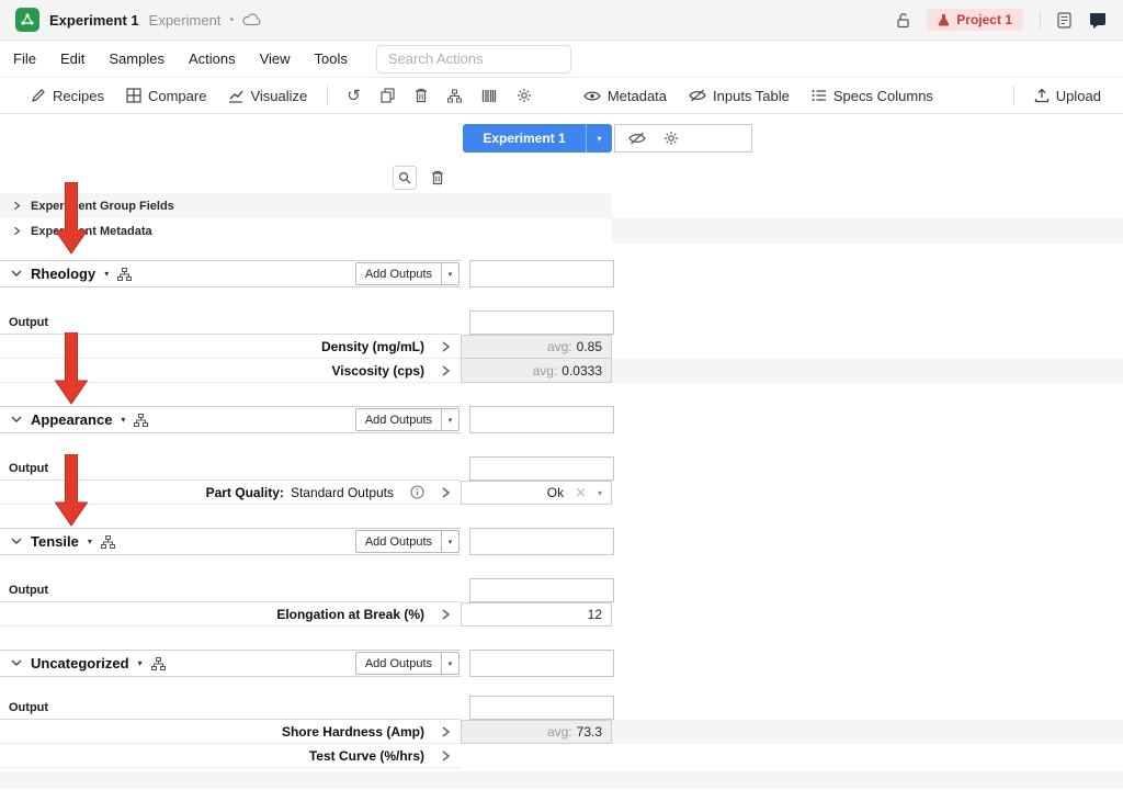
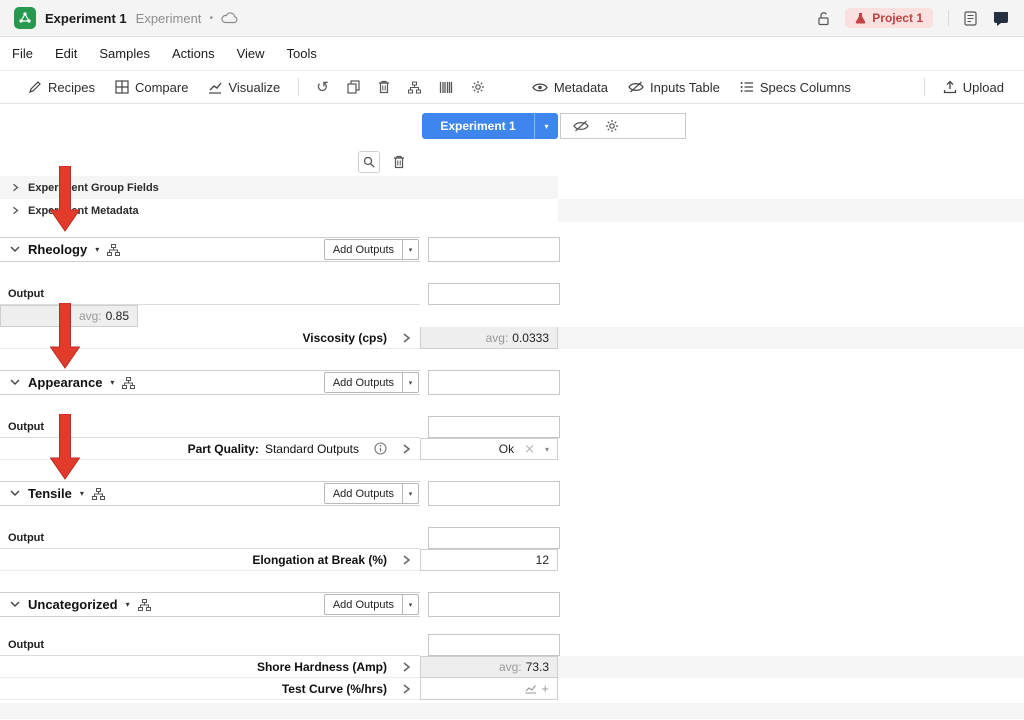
  Experiment 1
  Experiment
  •
  Project 1
  File
  Edit
  Samples
  Actions
  View
  Tools
- Search Actions
  Recipes
  Compare
  Visualize
  ↺
  Metadata
  Inputs Table
  Specs Columns
  Upload
  Experiment 1
  ▾
  Experent Group Fields
  Expnt Metadata
  Rheology
  ▾
  Add Outputs
  ▾
  Output
- Density (mg/mL)
  avg:
  0.85
  Viscosity (cps)
  avg:
  0.0333
  Appearance
  ▾
  Add Outputs
  ▾
  Output
  Part Quality:
  Standard Outputs
  Ok
  ×
  ▾
  Tensile
  ▾
  Add Outputs
  ▾
  Output
  Elongation at Break (%)
  12
  Uncategorized
  ▾
  Add Outputs
  ▾
  Output
  Shore Hardness (Amp)
  avg:
  73.3
  Test Curve (%/hrs)
+ +
